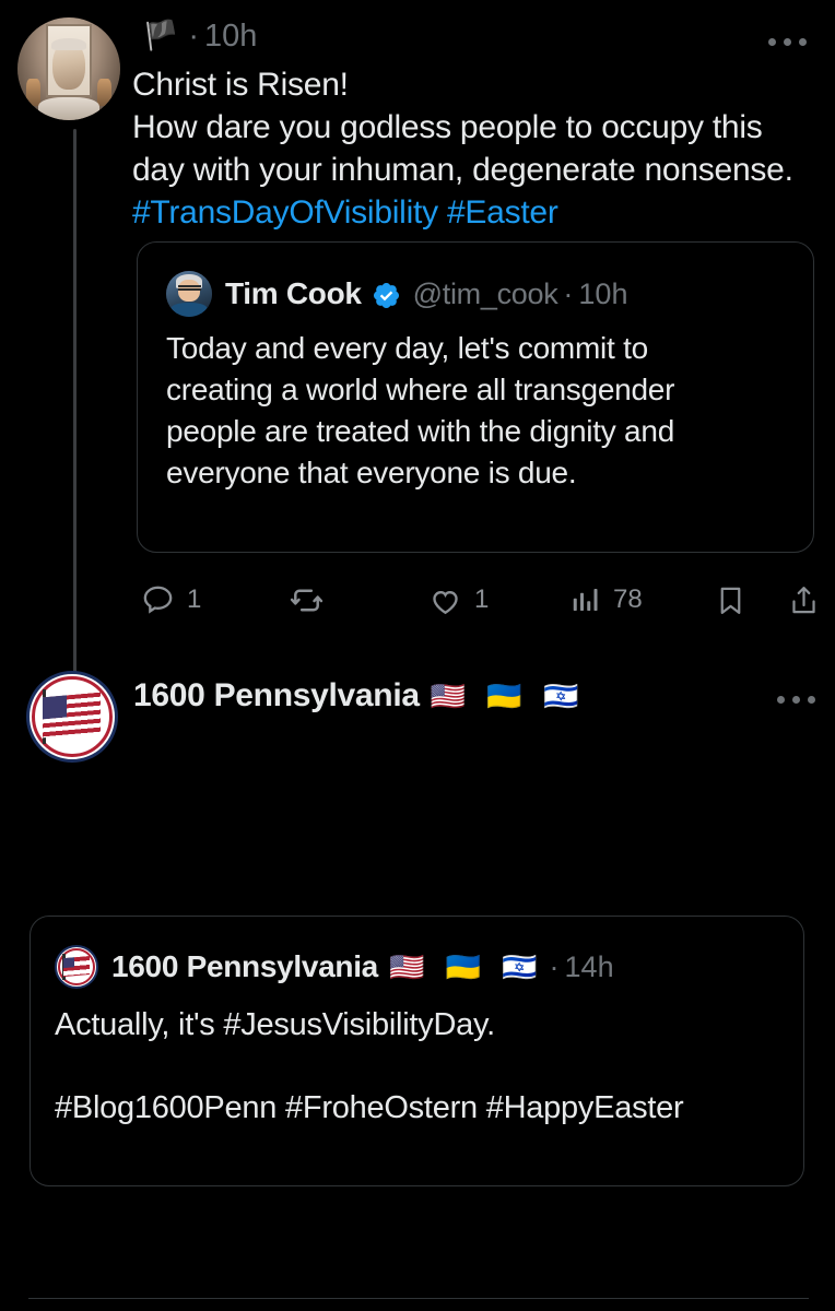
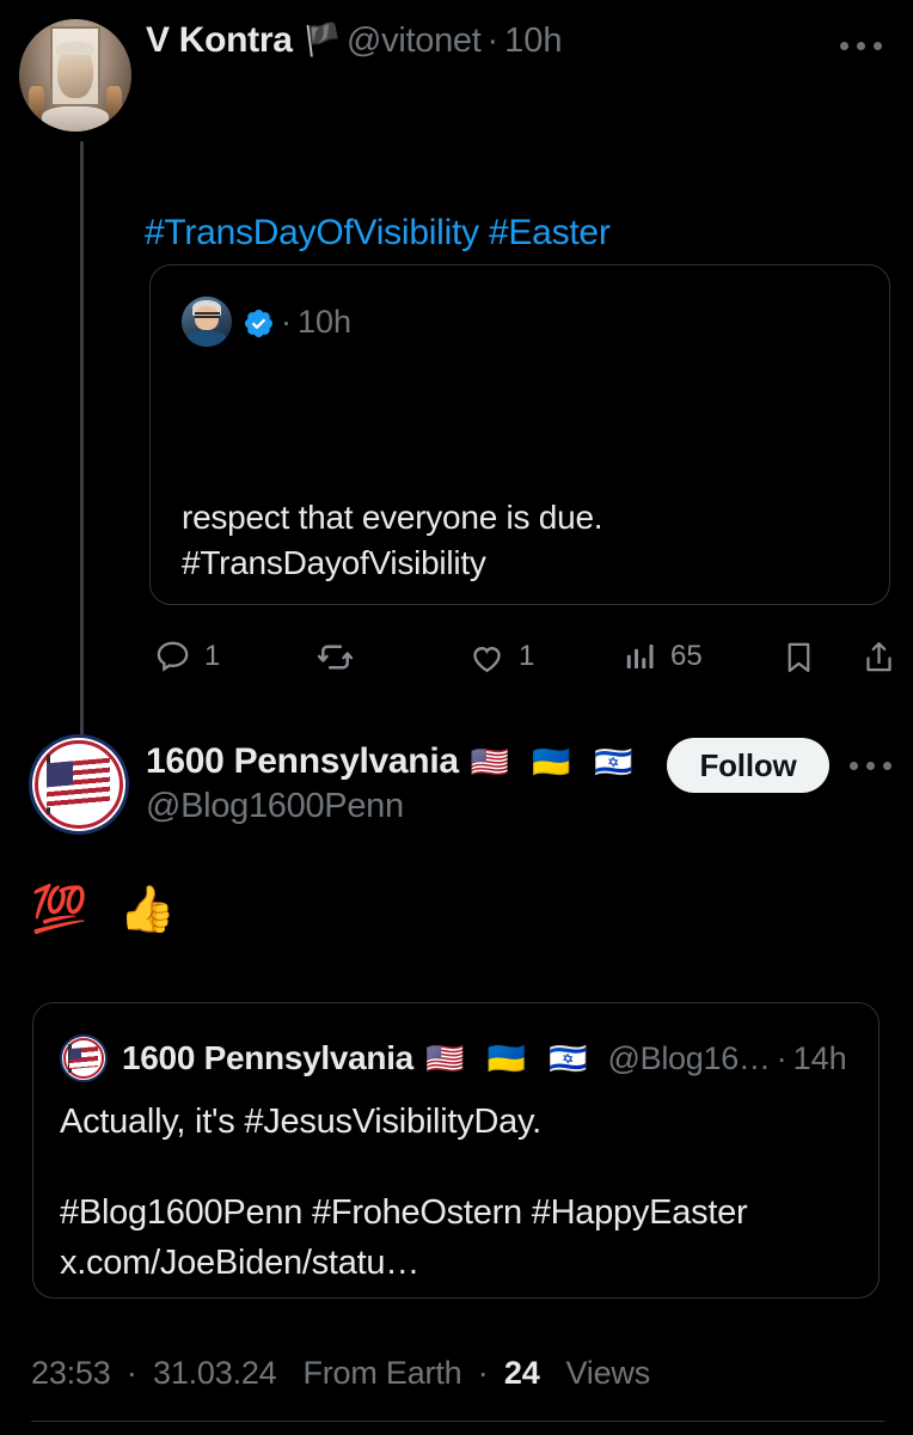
+ V Kontra
  🏴
+ @vitonet
  ·
  10h
- Christ is Risen!
- How dare you godless people to occupy this
- day with your inhuman, degenerate nonsense.
  #TransDayOfVisibility #Easter
- Tim Cook
- @tim_cook
  ·
  10h
- Today and every day, let's commit to
- creating a world where all transgender
- people are treated with the dignity and
- everyone that everyone is due.
+ respect that everyone is due.
+ #TransDayofVisibility
  1
  1
- 78
+ 65
  1600 Pennsylvania
  🇺🇸 🇺🇦 🇮🇱
+ @Blog1600Penn
+ Follow
+ 💯 👍
  1600 Pennsylvania
  🇺🇸 🇺🇦 🇮🇱
+ @Blog16…
  ·
  14h
  Actually, it's #JesusVisibilityDay. #Blog1600Penn #FroheOstern #HappyEaster
+ x.com/JoeBiden/statu…
+ 23:53 · 31.03.24 From Earth · 24 Views
